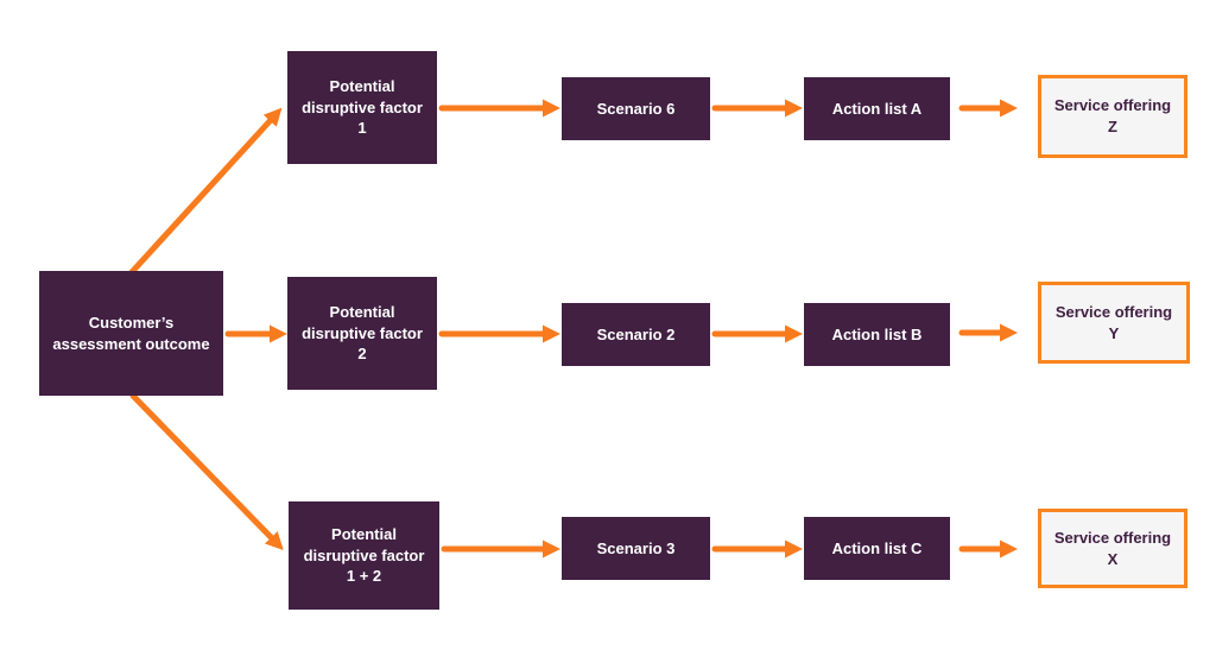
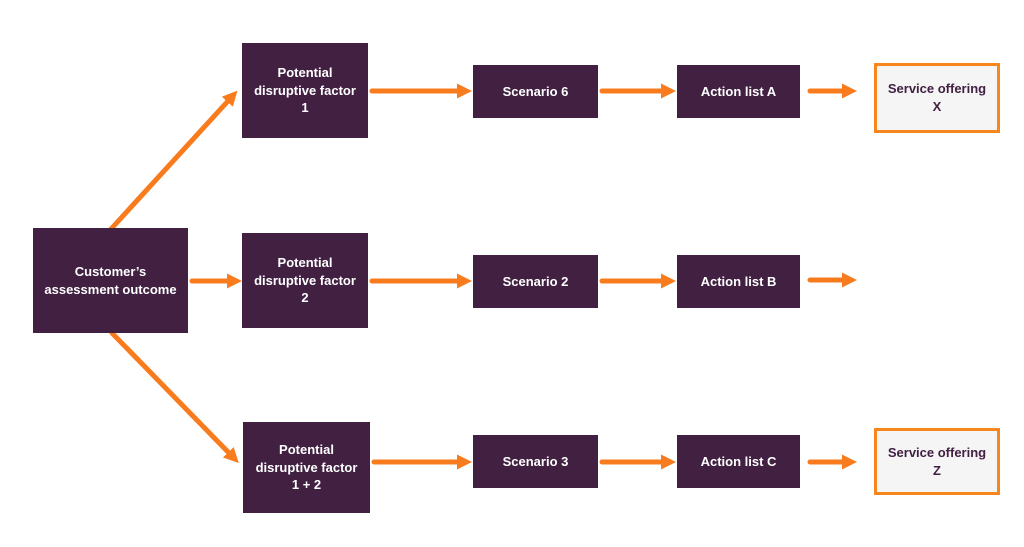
  Customer’s assessment outcome
  Potential disruptive factor 1
  Scenario 6
  Action list A
- Service offering Z
+ Service offering X
  Potential disruptive factor 2
  Scenario 2
  Action list B
- Service offering Y
  Potential disruptive factor 1 + 2
  Scenario 3
  Action list C
- Service offering X
+ Service offering Z
